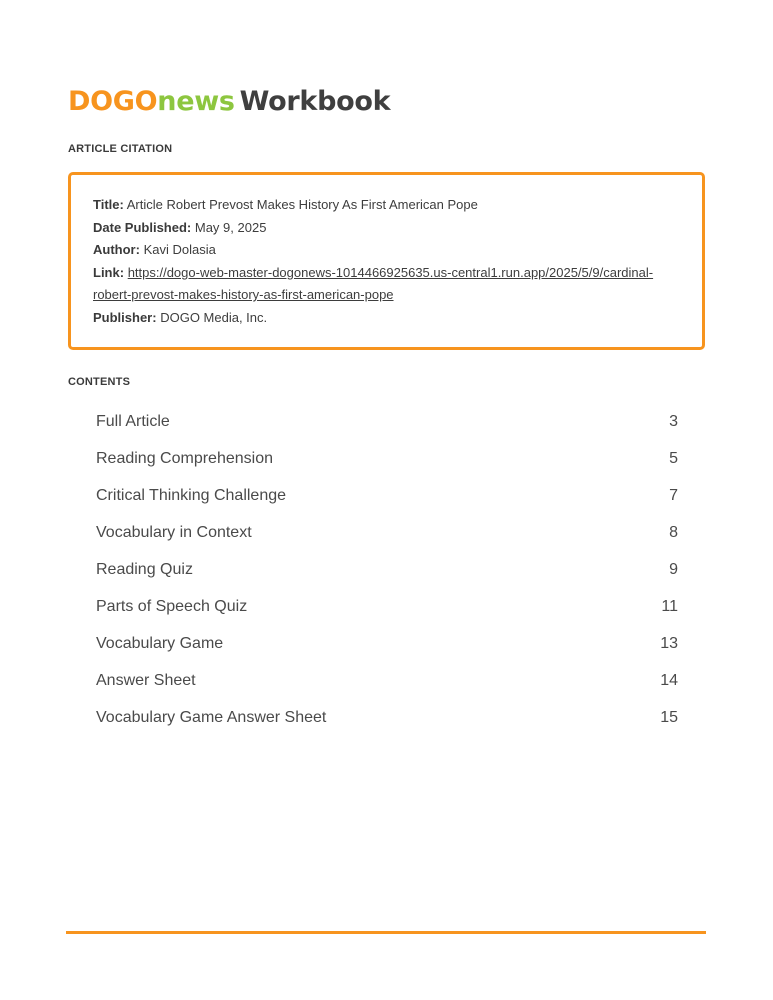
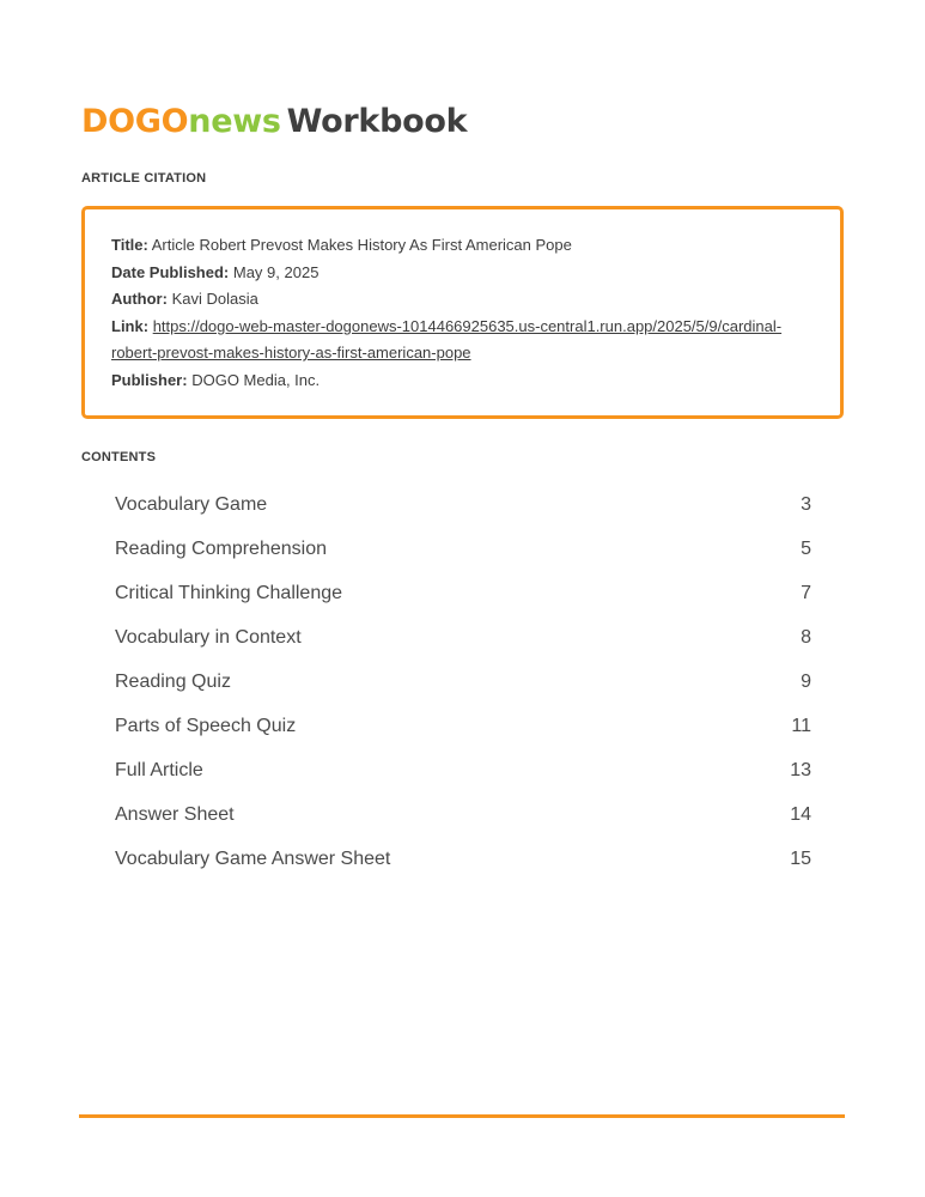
  DOGOnews Workbook
  ARTICLE CITATION
  Title: Article Robert Prevost Makes History As First American Pope
  Date Published: May 9, 2025
  Author: Kavi Dolasia
  Link: https://dogo-web-master-dogonews-1014466925635.us-central1.run.app/2025/5/9/cardinal-robert-prevost-makes-history-as-first-american-pope
  Publisher: DOGO Media, Inc.
  CONTENTS
- Full Article
+ Vocabulary Game
  3
  Reading Comprehension
  5
  Critical Thinking Challenge
  7
  Vocabulary in Context
  8
  Reading Quiz
  9
  Parts of Speech Quiz
  11
- Vocabulary Game
+ Full Article
  13
  Answer Sheet
  14
  Vocabulary Game Answer Sheet
  15
